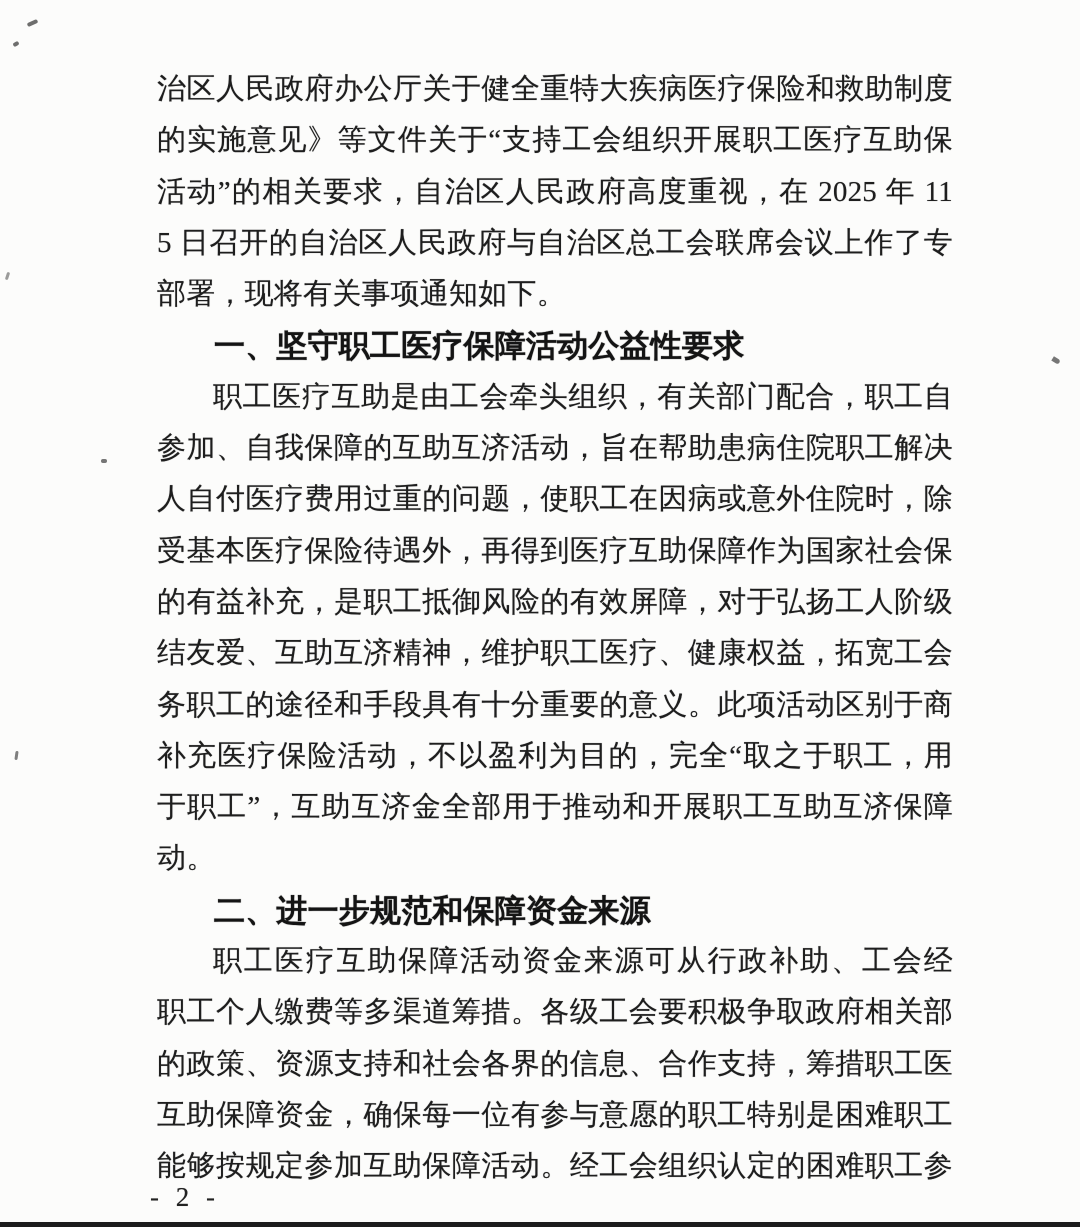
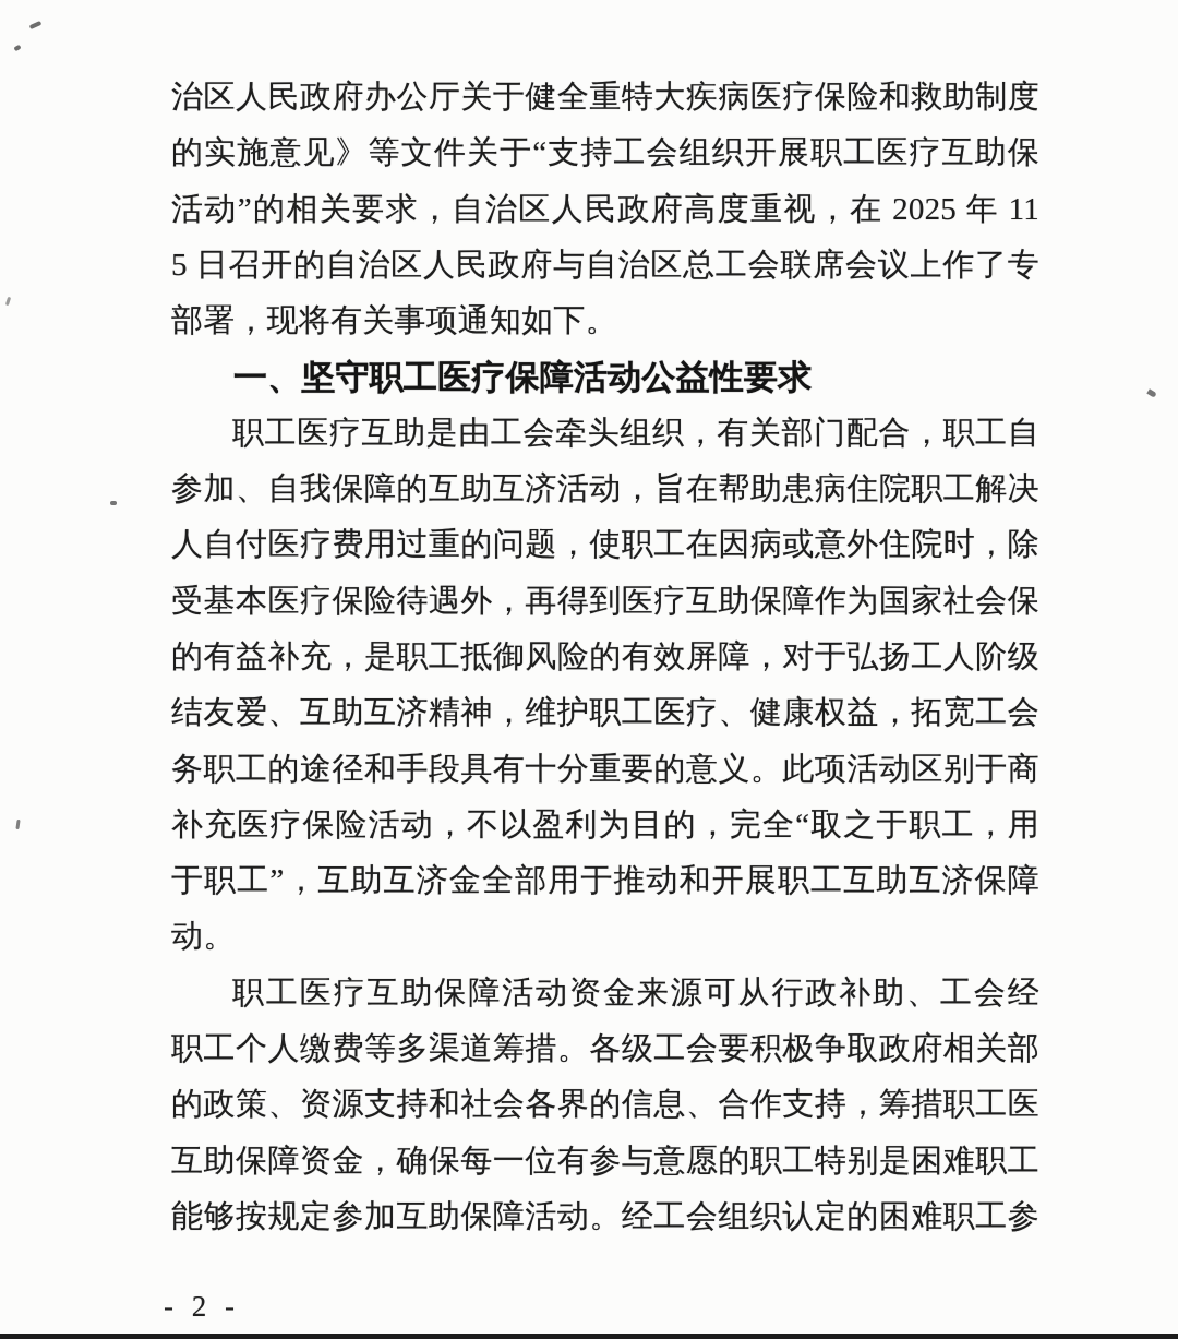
  治区人民政府办公厅关于健全重特大疾病医疗保险和救助制度
  的实施意见》等文件关于“支持工会组织开展职工医疗互助保
  活动”的相关要求，自治区人民政府高度重视，在 2025 年 11
  5 日召开的自治区人民政府与自治区总工会联席会议上作了专
  部署，现将有关事项通知如下。
  一、坚守职工医疗保障活动公益性要求
  职工医疗互助是由工会牵头组织，有关部门配合，职工自
  参加、自我保障的互助互济活动，旨在帮助患病住院职工解决
  人自付医疗费用过重的问题，使职工在因病或意外住院时，除
  受基本医疗保险待遇外，再得到医疗互助保障作为国家社会保
  的有益补充，是职工抵御风险的有效屏障，对于弘扬工人阶级
  结友爱、互助互济精神，维护职工医疗、健康权益，拓宽工会
  务职工的途径和手段具有十分重要的意义。此项活动区别于商
  补充医疗保险活动，不以盈利为目的，完全“取之于职工，用
  于职工”，互助互济金全部用于推动和开展职工互助互济保障
  动。
- 二、进一步规范和保障资金来源
  职工医疗互助保障活动资金来源可从行政补助、工会经
  职工个人缴费等多渠道筹措。各级工会要积极争取政府相关部
  的政策、资源支持和社会各界的信息、合作支持，筹措职工医
  互助保障资金，确保每一位有参与意愿的职工特别是困难职工
  能够按规定参加互助保障活动。经工会组织认定的困难职工参
  - 2 -
